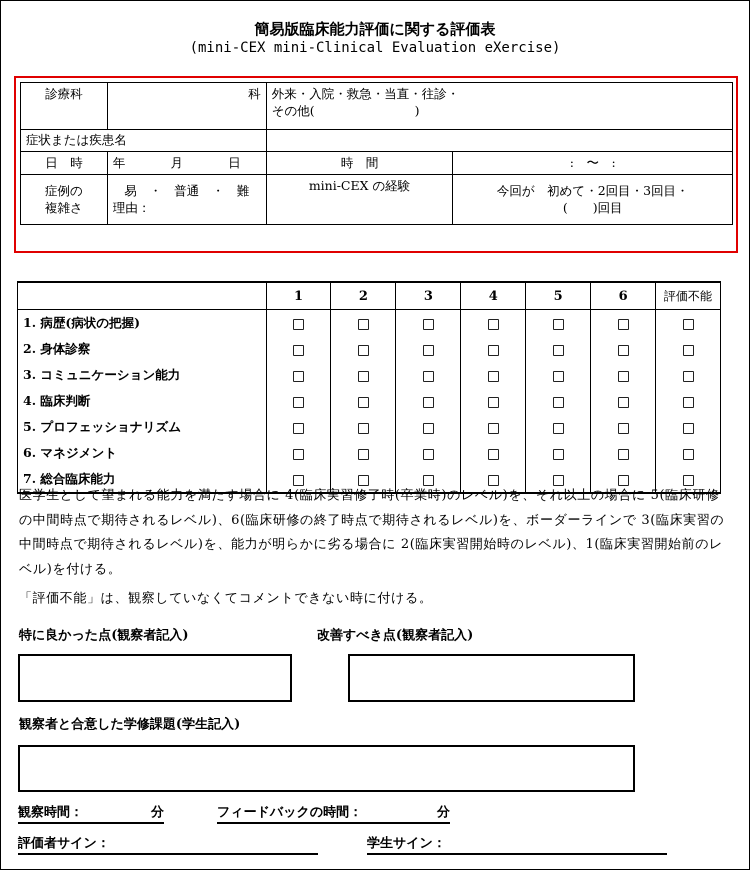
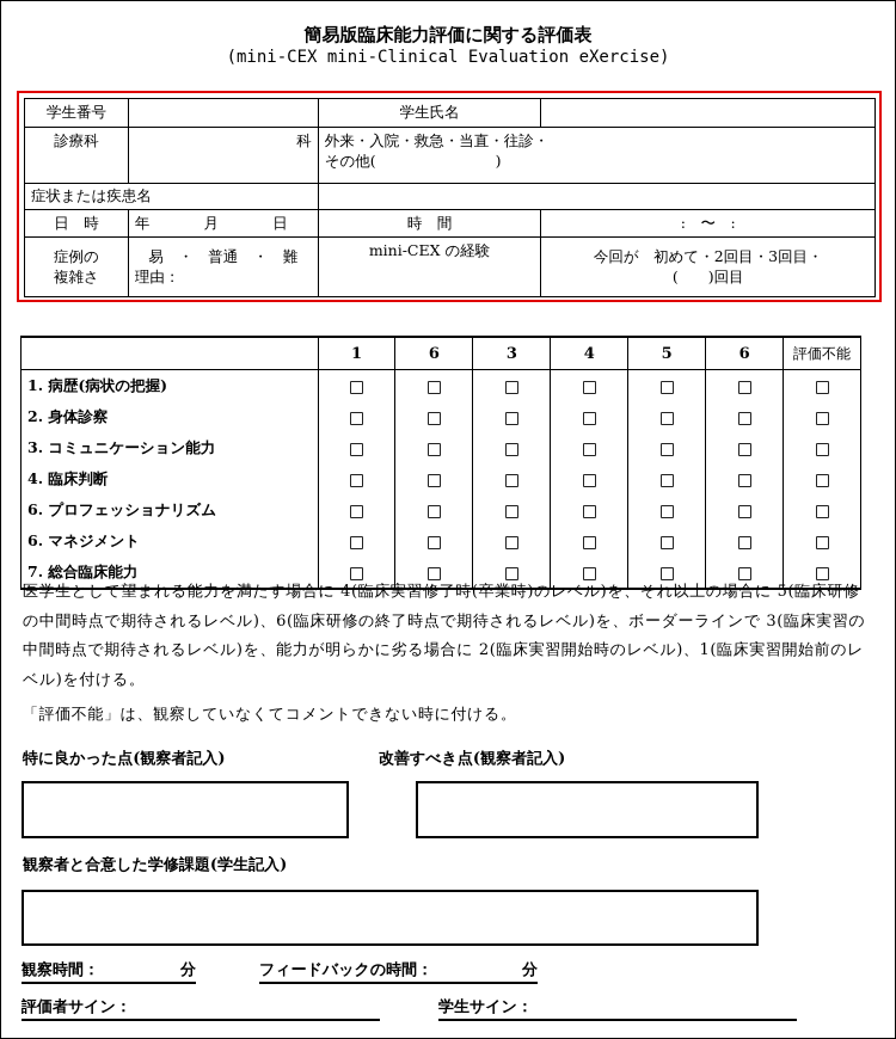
  簡易版臨床能力評価に関する評価表
  (mini-CEX mini-Clinical Evaluation eXercise)
+ 学生番号		学生氏名
  診療科	科	外来・入院・救急・当直・往診・ その他( )
  症状または疾患名
  日 時	年 月 日	時 間	: 〜 :
  症例の 複雑さ	易 ・ 普通 ・ 難 理由：	mini-CEX の経験	今回が 初めて・2回目・3回目・ ( )回目
- 	1	2	3	4	5	6	評価不能
+ 	1	6	3	4	5	6	評価不能
  1. 病歴(病状の把握)
  2. 身体診察
  3. コミュニケーション能力
  4. 臨床判断
- 5. プロフェッショナリズム
+ 6. プロフェッショナリズム
  6. マネジメント
  7. 総合臨床能力
  医学生として望まれる能力を満たす場合に 4(臨床実習修了時(卒業時)のレベル)を、それ以上の場合に 5(臨床研修の中間時点で期待されるレベル)、6(臨床研修の終了時点で期待されるレベル)を、ボーダーラインで 3(臨床実習の中間時点で期待されるレベル)を、能力が明らかに劣る場合に 2(臨床実習開始時のレベル)、1(臨床実習開始前のレベル)を付ける。
  「評価不能」は、観察していなくてコメントできない時に付ける。
  特に良かった点(観察者記入)
  改善すべき点(観察者記入)
  観察者と合意した学修課題(学生記入)
  観察時間：
  分
  フィードバックの時間：
  分
  評価者サイン：
  学生サイン：
